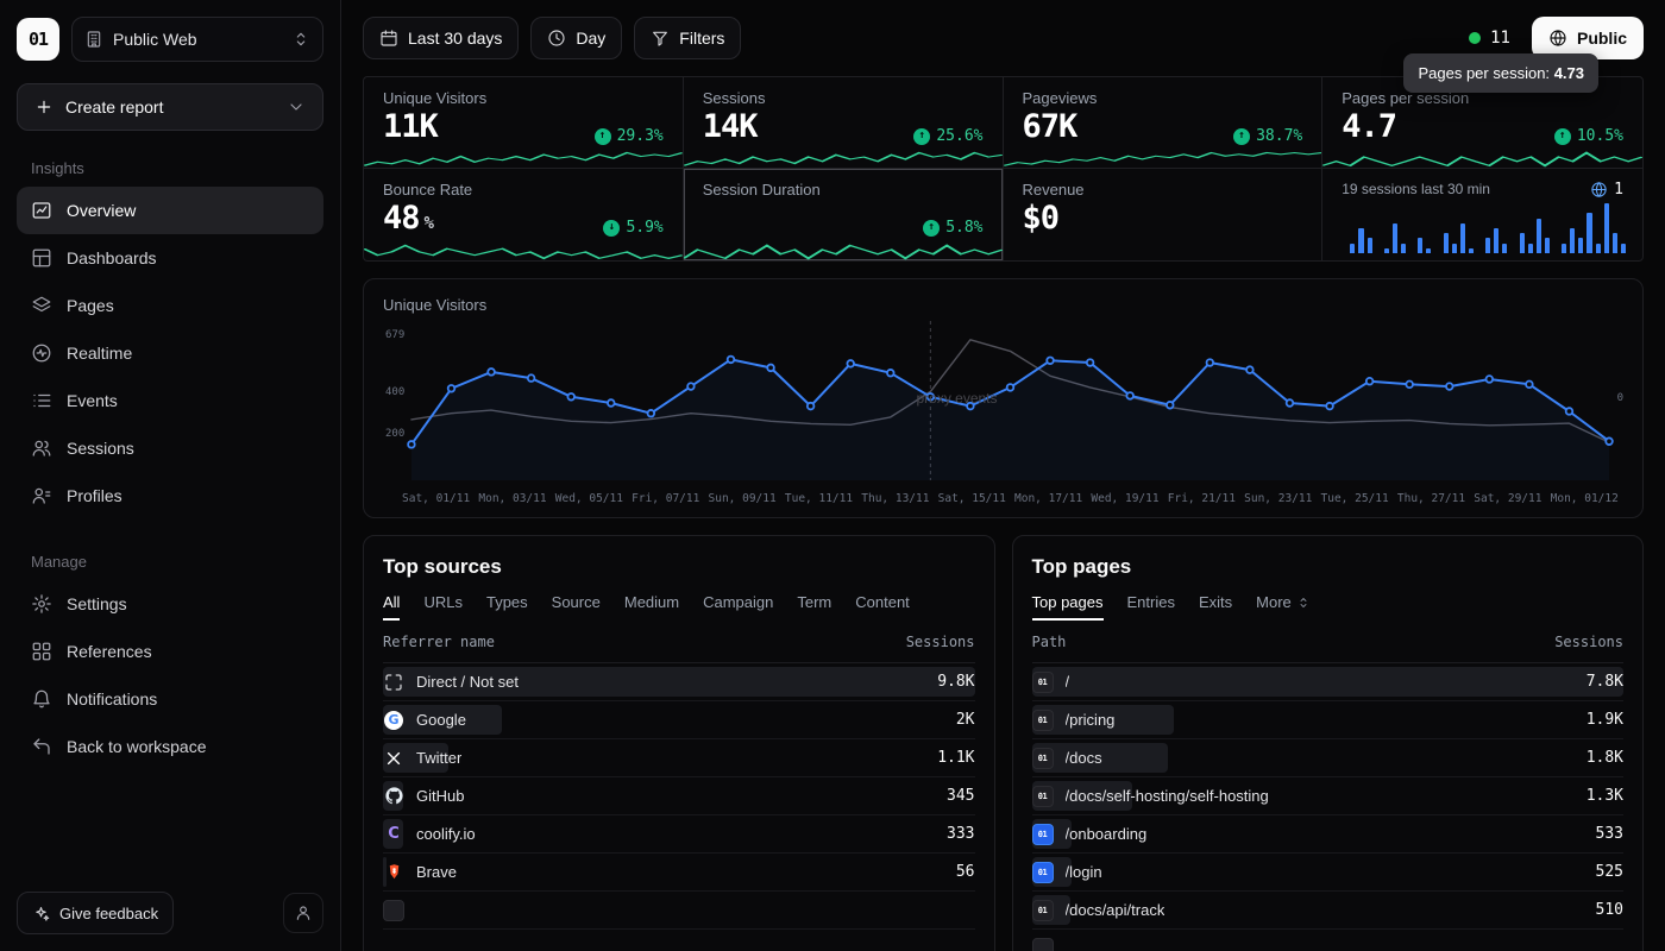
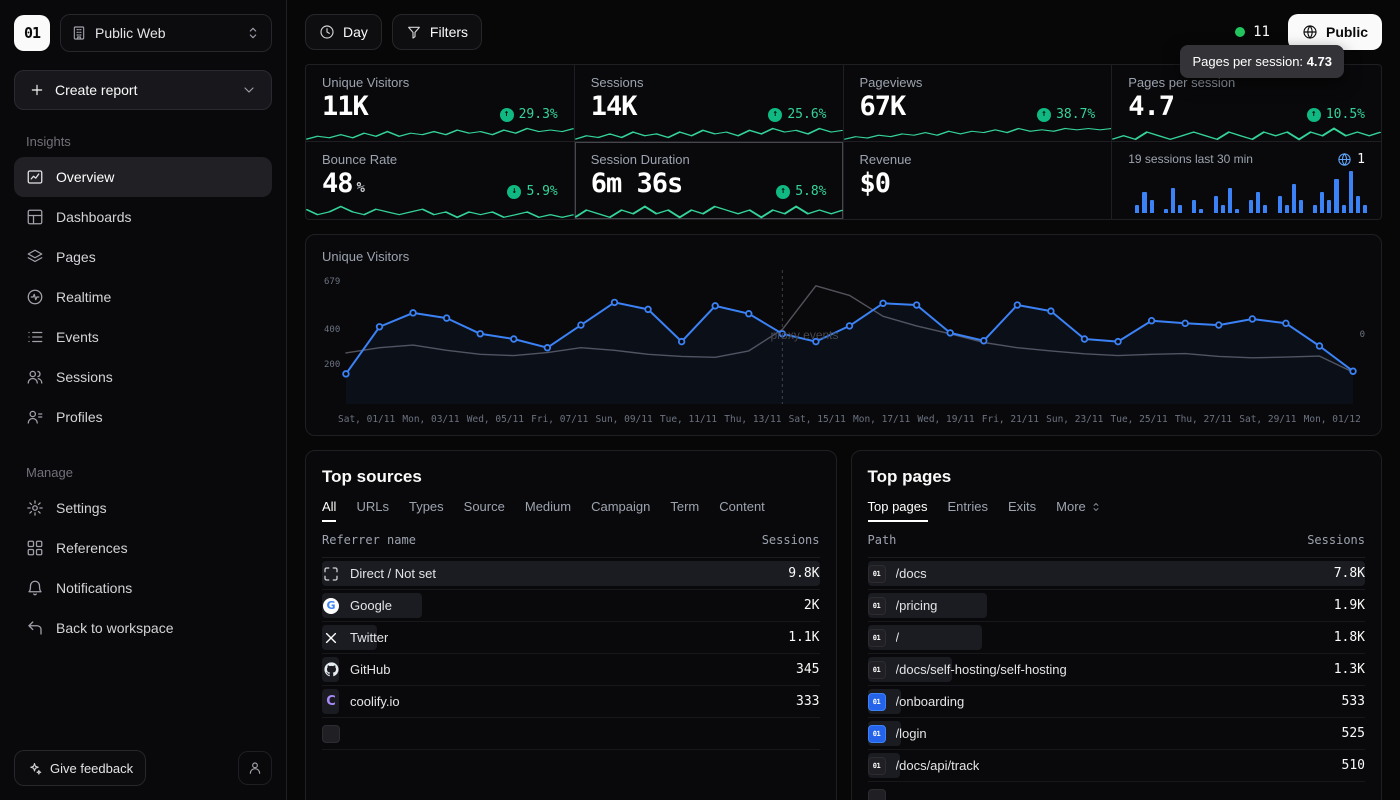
  01
  Public Web
  Create report
  Insights
  Overview
  Dashboards
  Pages
  Realtime
  Events
  Sessions
  Profiles
  Manage
  Settings
  References
  Notifications
  Back to workspace
  Give feedback
- Last 30 days
  Day
  Filters
  11
  Public
  Pages per session: 4.73
  Unique Visitors
  11K
  ↑
  29.3%
  Sessions
  14K
  ↑
  25.6%
  Pageviews
  67K
  ↑
  38.7%
  Pages per session
  4.7
  ↑
  10.5%
  Bounce Rate
  48 %
  ↓
  5.9%
  Session Duration
+ 6m 36s
  ↑
  5.8%
  Revenue
  $0
  19 sessions last 30 min
  1
  Unique Visitors
  200
  400
  679
  proxy events
  0
  Sat, 01/11
  Mon, 03/11
  Wed, 05/11
  Fri, 07/11
  Sun, 09/11
  Tue, 11/11
  Thu, 13/11
  Sat, 15/11
  Mon, 17/11
  Wed, 19/11
  Fri, 21/11
  Sun, 23/11
  Tue, 25/11
  Thu, 27/11
  Sat, 29/11
  Mon, 01/12
  Top sources
  All
  URLs
  Types
  Source
  Medium
  Campaign
  Term
  Content
  Referrer name
  Sessions
  Direct / Not set
  9.8K
  G
  Google
  2K
  Twitter
  1.1K
  GitHub
  345
  C
  coolify.io
  333
- Brave
- 56
  Top pages
  Top pages
  Entries
  Exits
  More
  Path
  Sessions
  01
- /
+ /docs
  7.8K
  01
  /pricing
  1.9K
  01
- /docs
+ /
  1.8K
  01
  /docs/self-hosting/self-hosting
  1.3K
  01
  /onboarding
  533
  01
  /login
  525
  01
  /docs/api/track
  510
